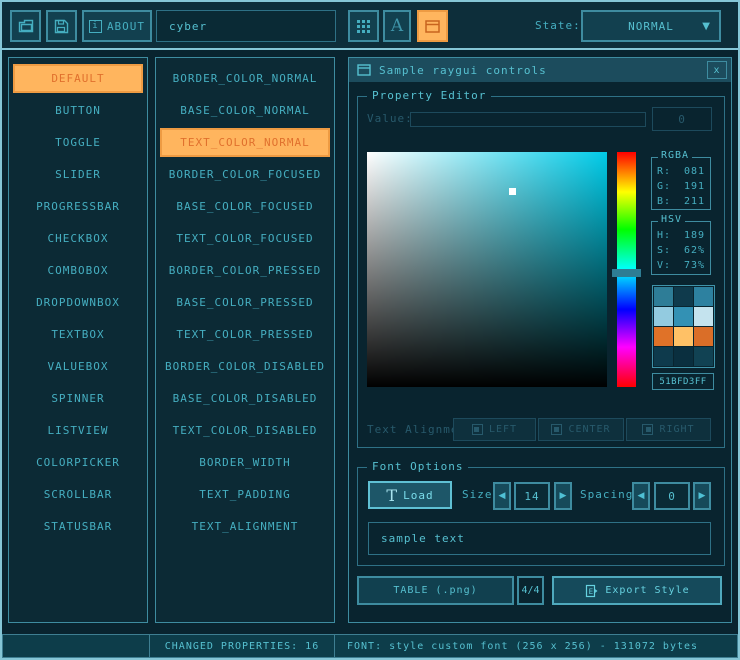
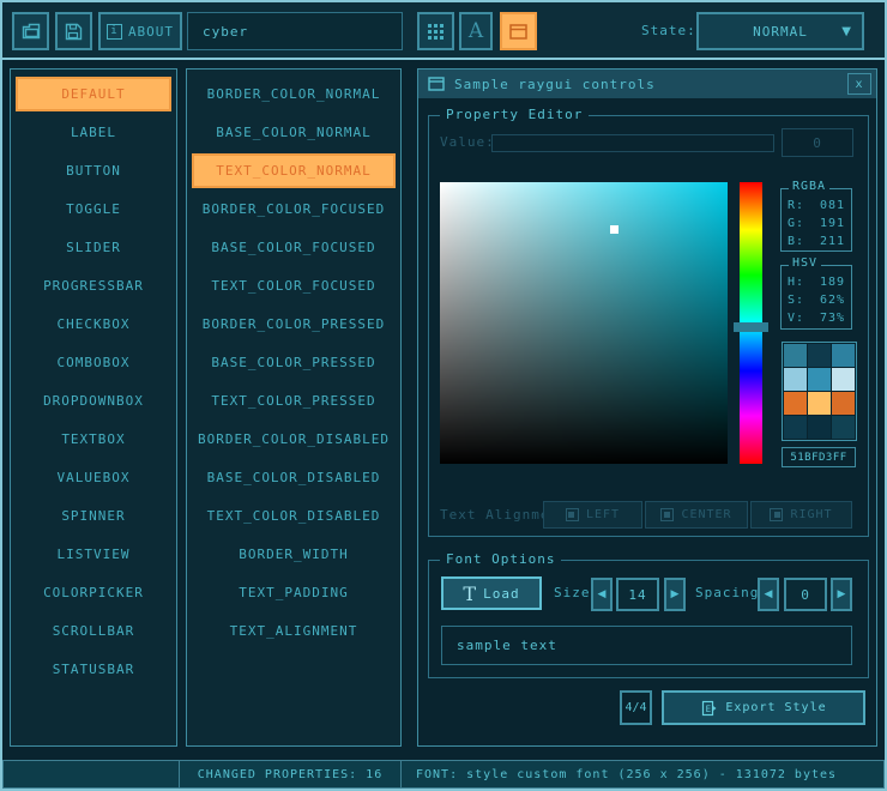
  i
  ABOUT
  cyber
  A
  State:
  NORMAL
  ▼
  DEFAULT
+ LABEL
  BUTTON
  TOGGLE
  SLIDER
  PROGRESSBAR
  CHECKBOX
  COMBOBOX
  DROPDOWNBOX
  TEXTBOX
  VALUEBOX
  SPINNER
  LISTVIEW
  COLORPICKER
  SCROLLBAR
  STATUSBAR
  BORDER_COLOR_NORMAL
  BASE_COLOR_NORMAL
  TEXT_COLOR_NORMAL
  BORDER_COLOR_FOCUSED
  BASE_COLOR_FOCUSED
  TEXT_COLOR_FOCUSED
  BORDER_COLOR_PRESSED
  BASE_COLOR_PRESSED
  TEXT_COLOR_PRESSED
  BORDER_COLOR_DISABLED
  BASE_COLOR_DISABLED
  TEXT_COLOR_DISABLED
  BORDER_WIDTH
  TEXT_PADDING
  TEXT_ALIGNMENT
  Sample raygui controls
  x
  Property Editor
  Value:
  0
  RGBA
  R:
  081
  G:
  191
  B:
  211
  HSV
  H:
  189
  S:
  62%
  V:
  73%
  51BFD3FF
  Text Alignm
  LEFT
  CENTER
  RIGHT
  Font Options
  T
  Load
  Size
  ◀
  14
  ▶
  Spacing
  ◀
  0
  ▶
  sample text
- TABLE (.png)
  4/4
  E
  Export Style
  CHANGED PROPERTIES: 16
  FONT: style custom font (256 x 256) - 131072 bytes
